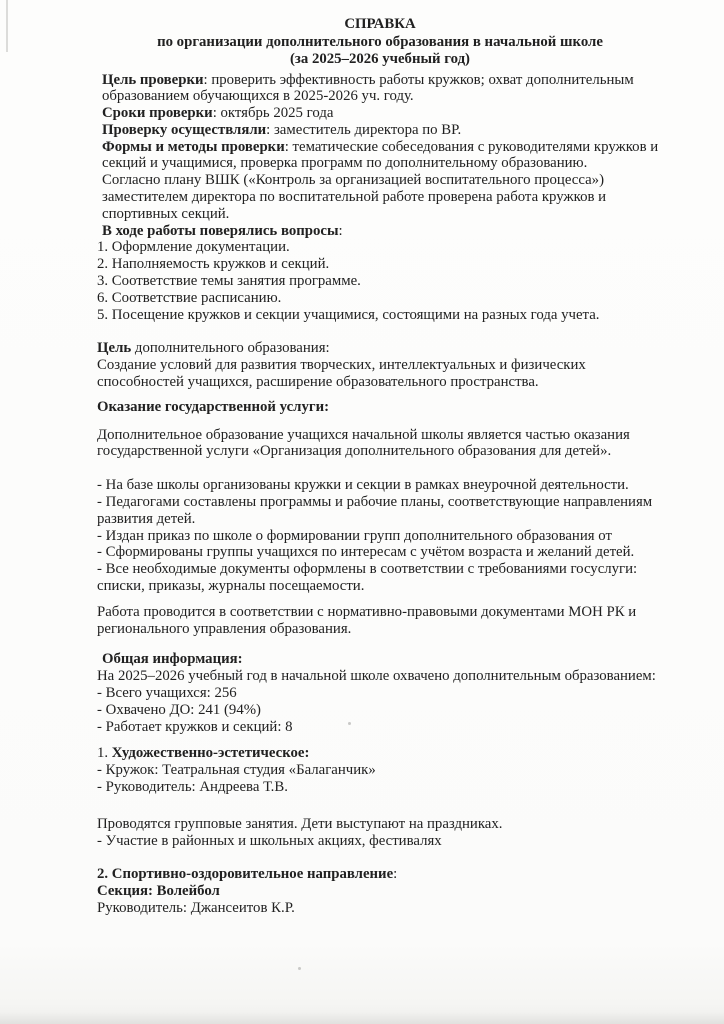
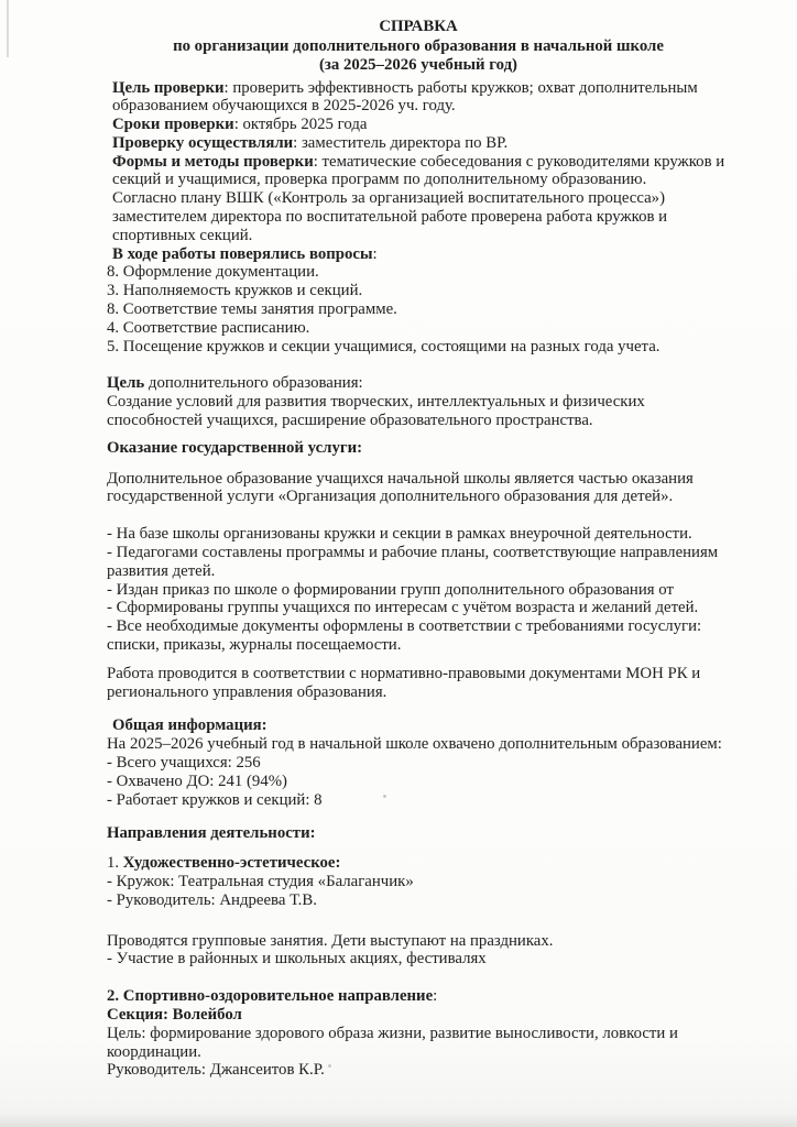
  СПРАВКА
  по организации дополнительного образования в начальной школе
  (за 2025–2026 учебный год)
  Цель проверки: проверить эффективность работы кружков; охват дополнительным
  образованием обучающихся в 2025-2026 уч. году.
  Сроки проверки: октябрь 2025 года
  Проверку осуществляли: заместитель директора по ВР.
  Формы и методы проверки: тематические собеседования с руководителями кружков и
  секций и учащимися, проверка программ по дополнительному образованию.
  Согласно плану ВШК («Контроль за организацией воспитательного процесса»)
  заместителем директора по воспитательной работе проверена работа кружков и
  спортивных секций.
  В ходе работы поверялись вопросы:
- 1. Оформление документации.
+ 8. Оформление документации.
- 2. Наполняемость кружков и секций.
+ 3. Наполняемость кружков и секций.
- 3. Соответствие темы занятия программе.
+ 8. Соответствие темы занятия программе.
- 6. Соответствие расписанию.
+ 4. Соответствие расписанию.
  5. Посещение кружков и секции учащимися, состоящими на разных года учета.
  Цель дополнительного образования:
  Создание условий для развития творческих, интеллектуальных и физических
  способностей учащихся, расширение образовательного пространства.
  Оказание государственной услуги:
  Дополнительное образование учащихся начальной школы является частью оказания
  государственной услуги «Организация дополнительного образования для детей».
  - На базе школы организованы кружки и секции в рамках внеурочной деятельности.
  - Педагогами составлены программы и рабочие планы, соответствующие направлениям
  развития детей.
  - Издан приказ по школе о формировании групп дополнительного образования от
  - Сформированы группы учащихся по интересам с учётом возраста и желаний детей.
  - Все необходимые документы оформлены в соответствии с требованиями госуслуги:
  списки, приказы, журналы посещаемости.
  Работа проводится в соответствии с нормативно-правовыми документами МОН РК и
  регионального управления образования.
  Общая информация:
  На 2025–2026 учебный год в начальной школе охвачено дополнительным образованием:
  - Всего учащихся: 256
  - Охвачено ДО: 241 (94%)
  - Работает кружков и секций: 8
+ Направления деятельности:
  1. Художественно-эстетическое:
  - Кружок: Театральная студия «Балаганчик»
  - Руководитель: Андреева Т.В.
  Проводятся групповые занятия. Дети выступают на праздниках.
  - Участие в районных и школьных акциях, фестивалях
  2. Спортивно-оздоровительное направление:
  Секция: Волейбол
+ Цель: формирование здорового образа жизни, развитие выносливости, ловкости и
+ координации.
  Руководитель: Джансеитов К.Р.
